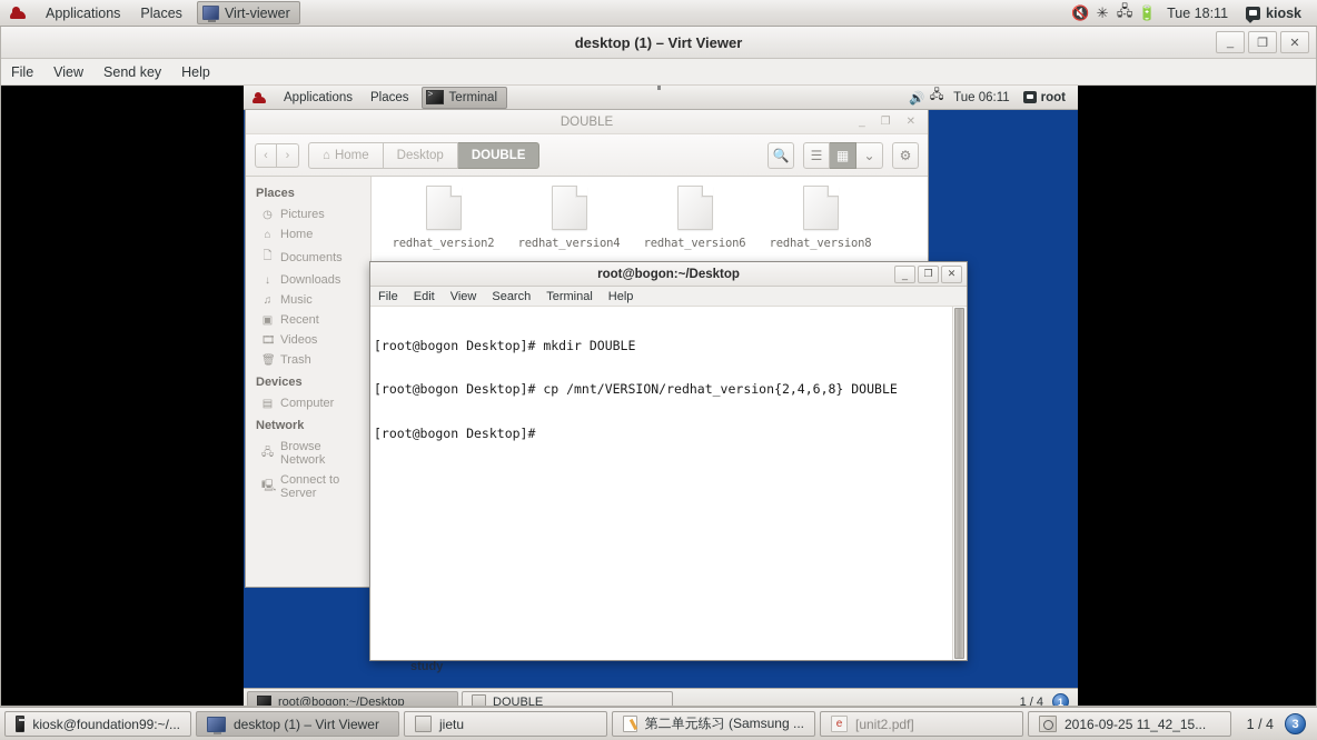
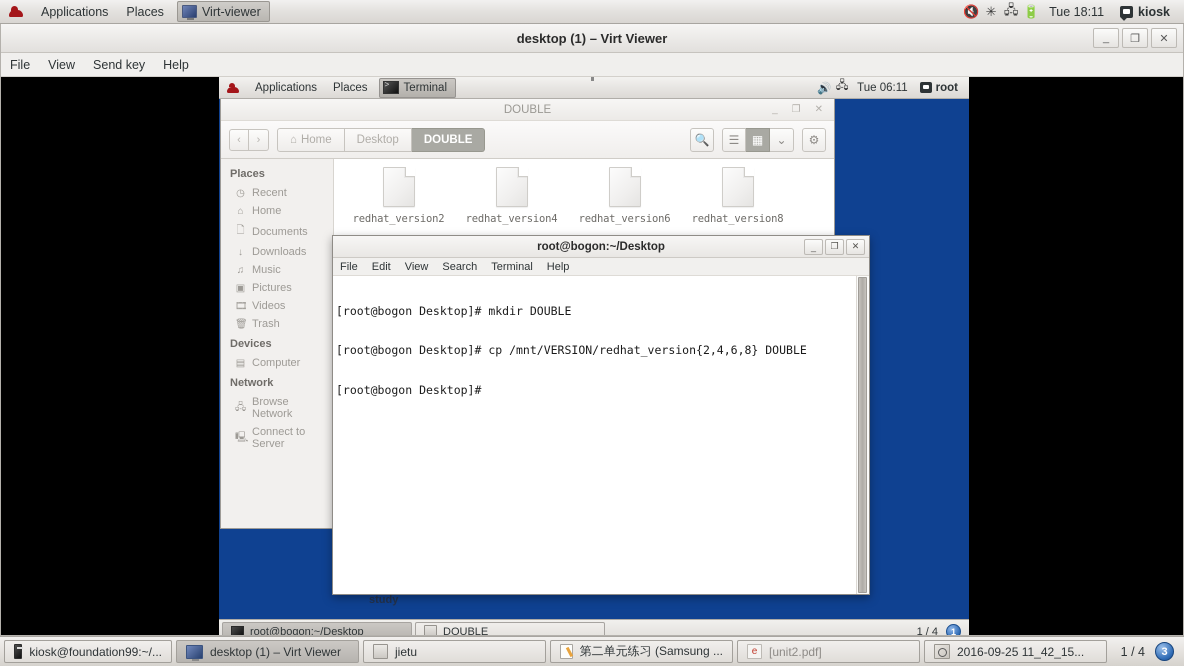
  Applications
  Places
  Virt-viewer
  🔇
  ✳
  🖧
  🔋
  Tue 18:11
  kiosk
  desktop (1) – Virt Viewer
  _
  ❐
  ✕
  File
  View
  Send key
  Help
  Applications
  Places
  Terminal
  🔊
  🖧
  Tue 06:11
  root
  study
  DOUBLE
  _
  ❐
  ✕
  ‹
  ›
  ⌂
  Home
  Desktop
  DOUBLE
  🔍
  ☰
  ▦
  ⌄
  ⚙
  Places
  ◷
- Pictures
+ Recent
  ⌂
  Home
  🗋
  Documents
  ↓
  Downloads
  ♫
  Music
  ▣
- Recent
+ Pictures
  🎞
  Videos
  🗑
  Trash
  Devices
  ▤
  Computer
  Network
  🖧
  Browse Network
  🖳
  Connect to Server
  redhat_version2
  redhat_version4
  redhat_version6
  redhat_version8
  root@bogon:~/Desktop
  _
  ❐
  ✕
  File
  Edit
  View
  Search
  Terminal
  Help
  [root@bogon Desktop]# mkdir DOUBLE
  [root@bogon Desktop]# cp /mnt/VERSION/redhat_version{2,4,6,8} DOUBLE
  [root@bogon Desktop]#
  root@bogon:~/Desktop
  DOUBLE
  1 / 4
  1
  kiosk@foundation99:~/...
  desktop (1) – Virt Viewer
  jietu
  第二单元练习 (Samsung ...
  e
  [unit2.pdf]
  2016-09-25 11_42_15...
  1 / 4
  3
